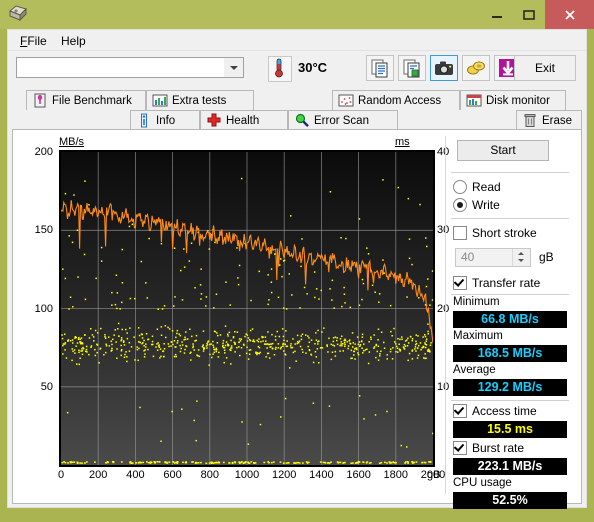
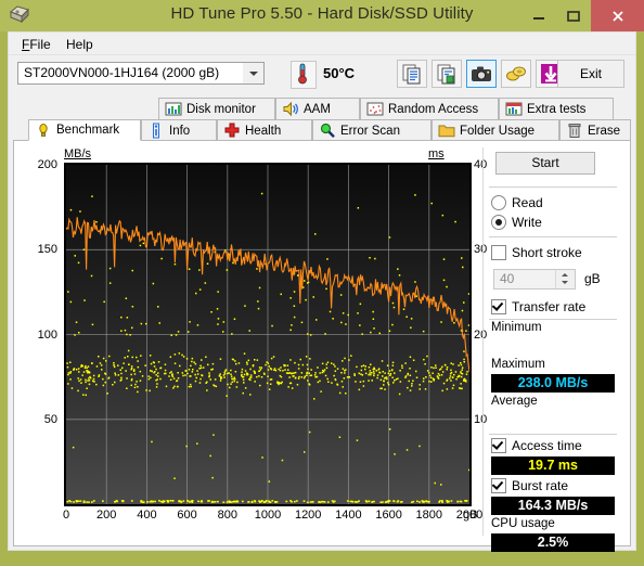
+ HD Tune Pro 5.50 - Hard Disk/SSD Utility
  FFile
  Help
+ ST2000VN000-1HJ164 (2000 gB)
- 30°C
+ 50°C
  Exit
- File Benchmark
- Extra tests
+ Disk monitor
+ AAM
  Random Access
- Disk monitor
+ Extra tests
+ Benchmark
  Info
  Health
  Error Scan
+ Folder Usage
  Erase
  MB/s
  ms
  50
  100
  150
  200
  10
  20
  30
  40
  0
  200
  400
  600
  800
  1000
  1200
  1400
  1600
  1800
  2000
  gB
  Start
  Read
  Write
  Short stroke
  40
  gB
  Transfer rate
  Minimum
- 66.8 MB/s
  Maximum
- 168.5 MB/s
+ 238.0 MB/s
  Average
- 129.2 MB/s
  Access time
- 15.5 ms
+ 19.7 ms
  Burst rate
- 223.1 MB/s
+ 164.3 MB/s
  CPU usage
- 52.5%
+ 2.5%
